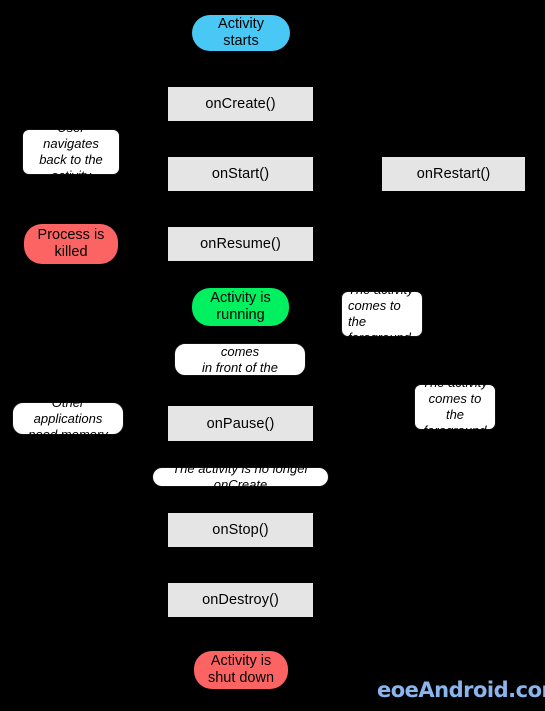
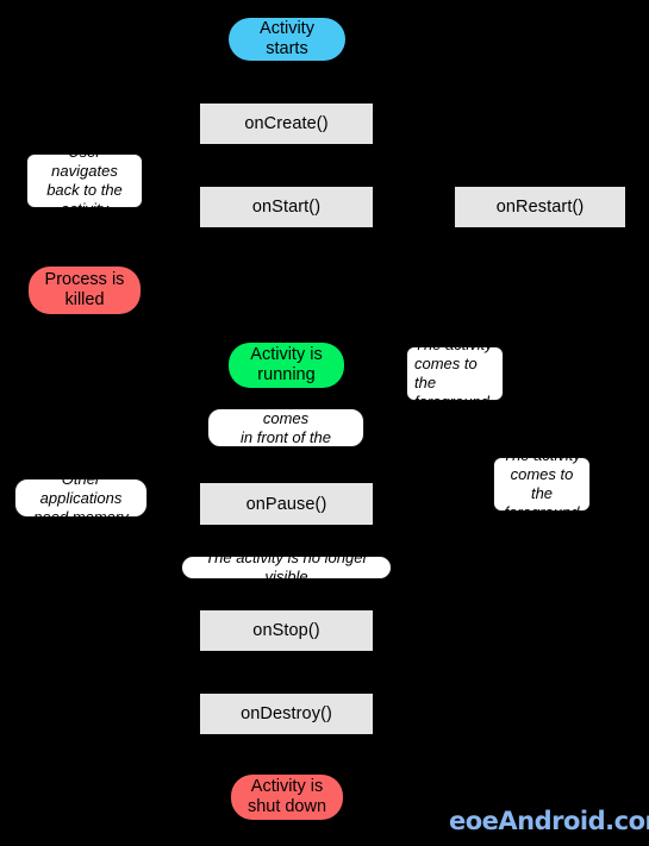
  Activity
  starts
  onCreate()
  User navigates
  back to the
  activity
  onStart()
  onRestart()
  Process is
  killed
- onResume()
  Activity is
  running
  The activity
  comes to the
  foreground
  The activity
  comes to the
  foreground
  Other applications
  need memory
  onPause()
- The activity is no longer onCreate
+ The activity is no longer visible
  onStop()
  onDestroy()
  Activity is
  shut down
  eoeAndroid.co
